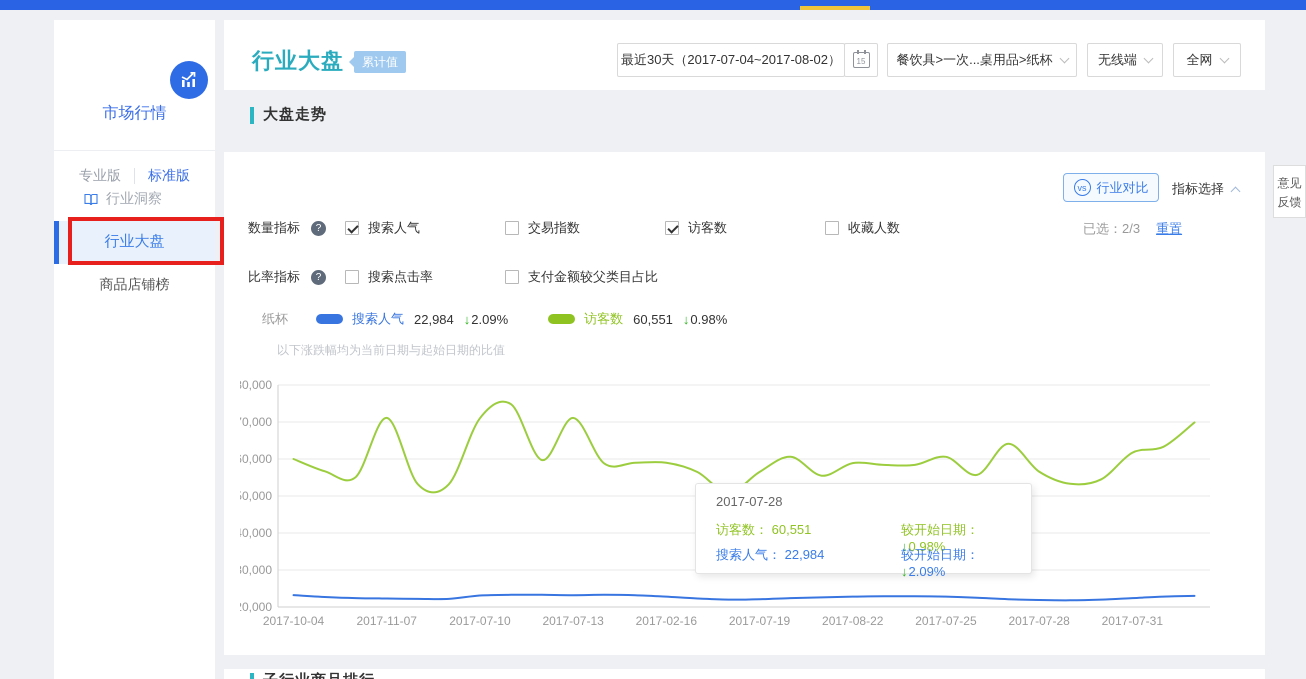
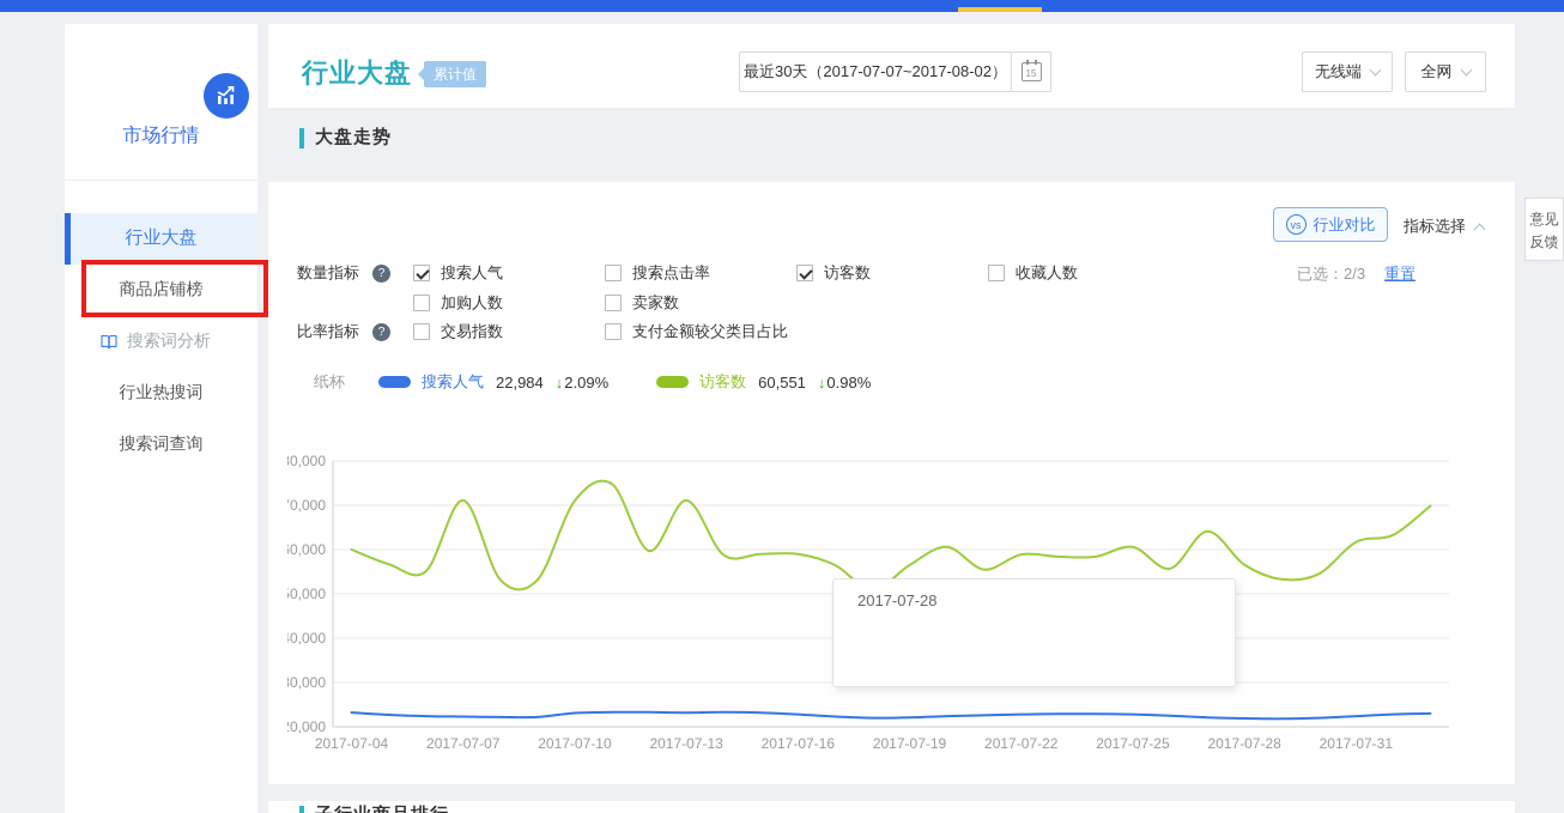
  市场行情
- 专业版
- 标准版
- 行业洞察
  行业大盘
  商品店铺榜
+ 搜索词分析
+ 行业热搜词
+ 搜索词查询
  行业大盘
  累计值
- 最近30天（2017-07-04~2017-08-02）
+ 最近30天（2017-07-07~2017-08-02）
  15
- 餐饮具>一次...桌用品>纸杯
  无线端
  全网
  大盘走势
  vs
  行业对比
  指标选择
  数量指标
  ?
  搜索人气
- 交易指数
+ 搜索点击率
  访客数
  收藏人数
+ 加购人数
+ 卖家数
  比率指标
  ?
- 搜索点击率
+ 交易指数
  支付金额较父类目占比
  已选：2/3
  重置
  纸杯
  搜索人气
  22,984
  ↓
  2.09%
  访客数
  60,551
  ↓
  0.98%
- 以下涨跌幅均为当前日期与起始日期的比值
  0,000
  0,000
  0,000
  0,000
  0,000
  0,000
  0,000
- 2017-10-04
+ 2017-07-04
- 2017-11-07
+ 2017-07-07
  2017-07-10
  2017-07-13
- 2017-02-16
+ 2017-07-16
  2017-07-19
- 2017-08-22
+ 2017-07-22
  2017-07-25
  2017-07-28
  2017-07-31
  2017-07-28
- 访客数： 60,551
- 较开始日期： ↓0.98%
- 搜索人气： 22,984
- 较开始日期： ↓2.09%
  意见
  反馈
